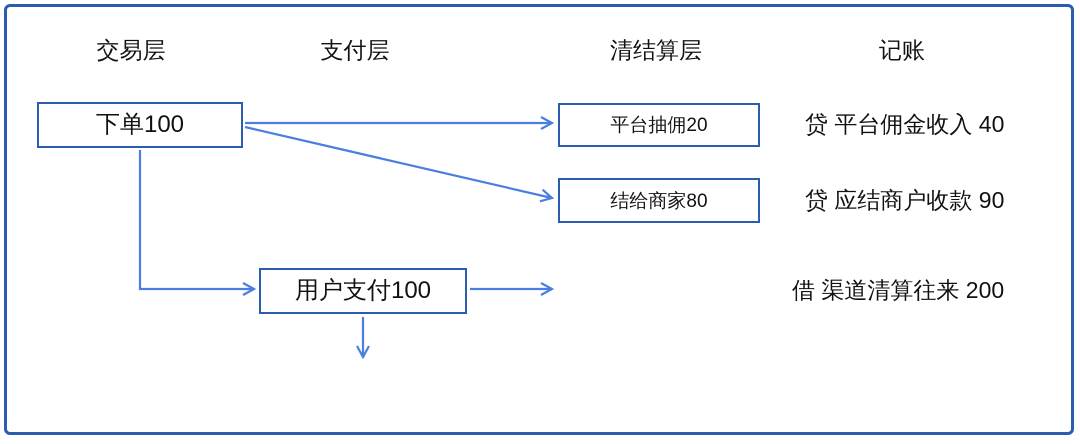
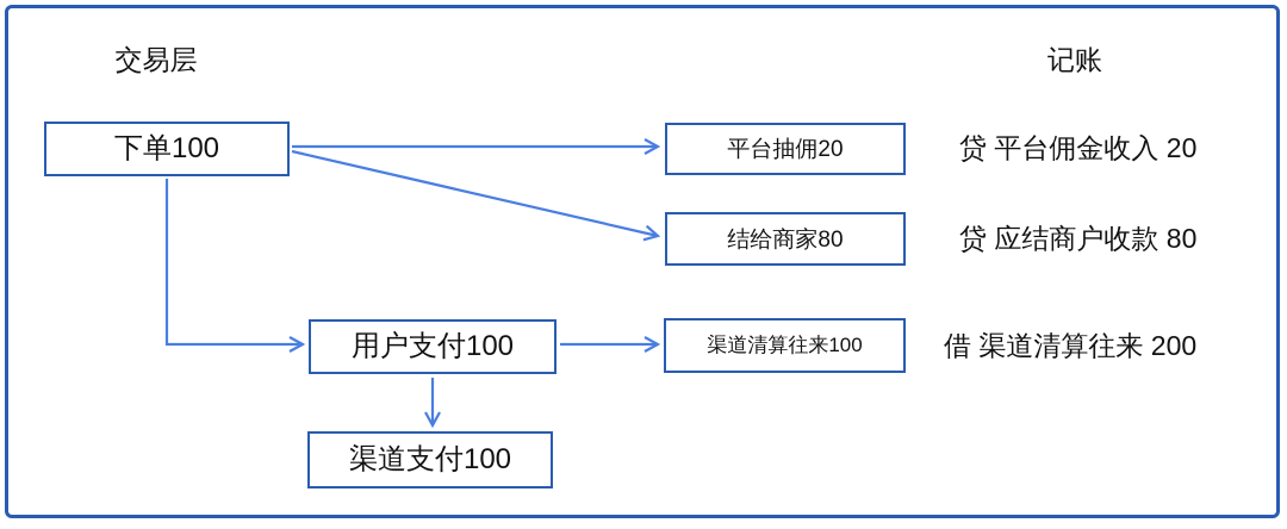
  交易层
- 支付层
- 清结算层
  记账
  下单100
  平台抽佣20
  结给商家80
  用户支付100
+ 渠道清算往来100
+ 渠道支付100
- 贷 平台佣金收入 40
+ 贷 平台佣金收入 20
- 贷 应结商户收款 90
+ 贷 应结商户收款 80
  借 渠道清算往来 200
